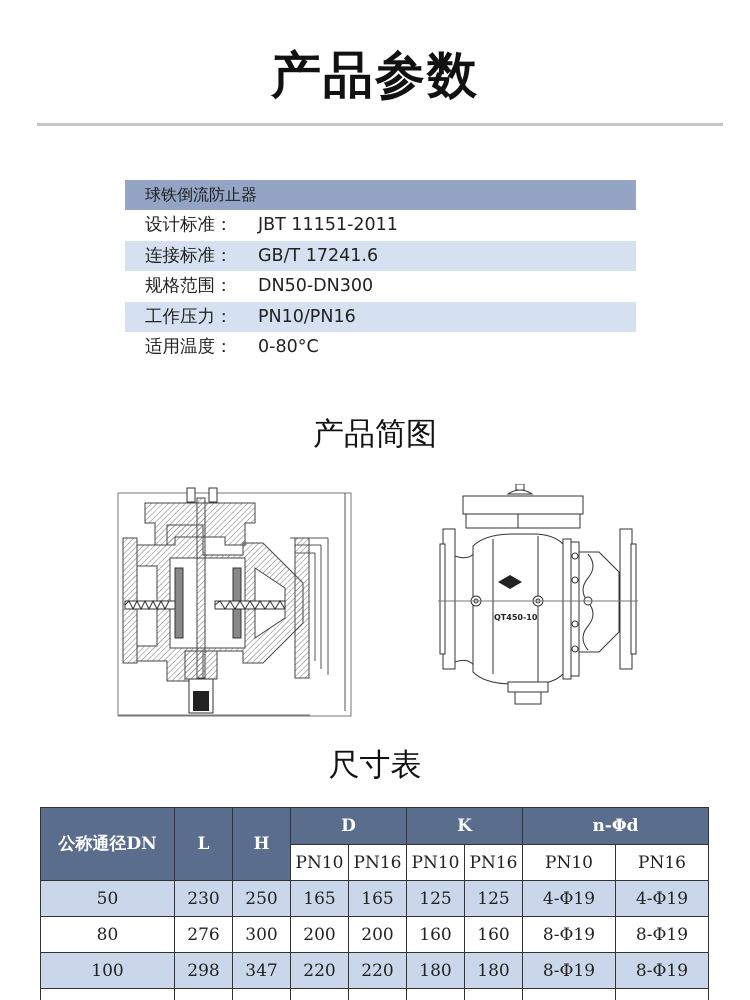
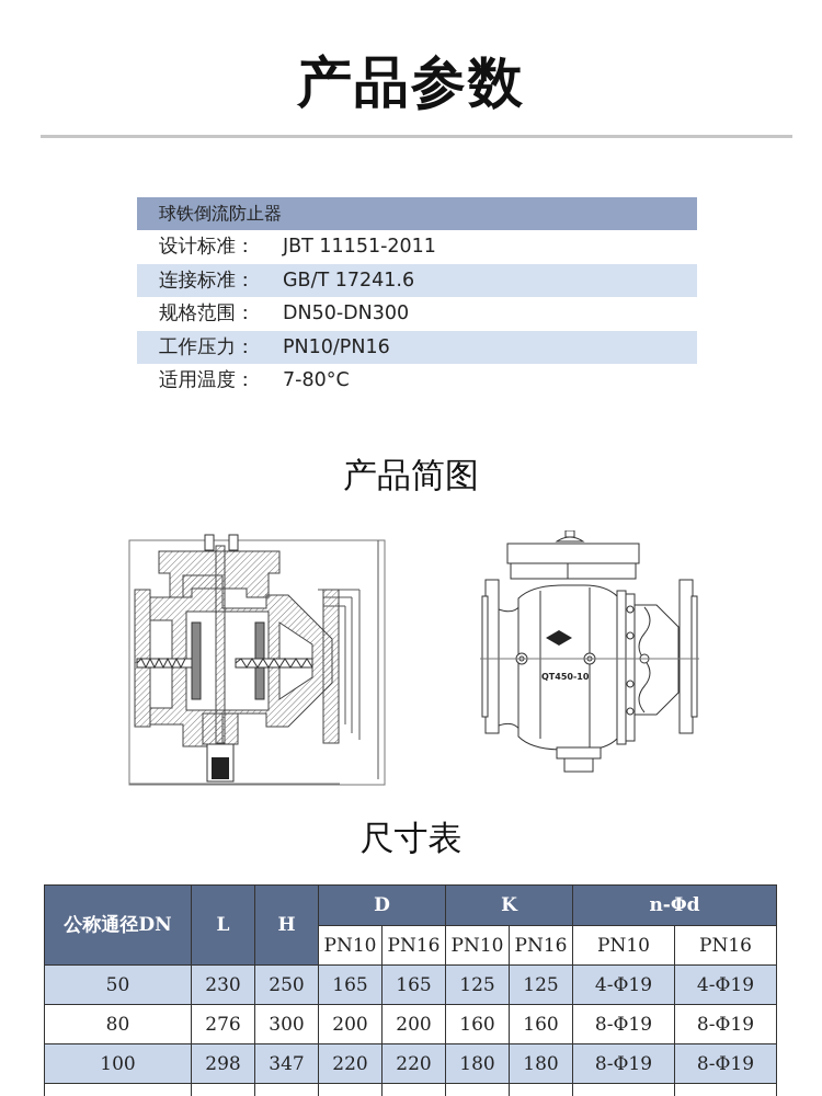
  产品参数
  球铁倒流防止器
  设计标准：
  JBT 11151-2011
  连接标准：
  GB/T 17241.6
  规格范围：
  DN50-DN300
  工作压力：
  PN10/PN16
  适用温度：
- 0-80°C
+ 7-80°C
  产品简图
  QT450-10
  尺寸表
  公称通径DN	L	H	D	K	n-Φd
  PN10	PN16	PN10	PN16	PN10	PN16
  50	230	250	165	165	125	125	4-Φ19	4-Φ19
  80	276	300	200	200	160	160	8-Φ19	8-Φ19
  100	298	347	220	220	180	180	8-Φ19	8-Φ19
